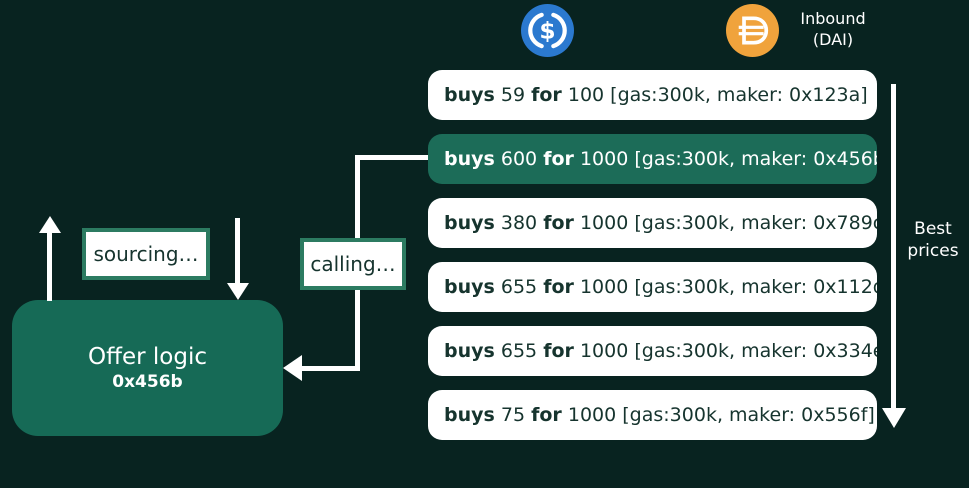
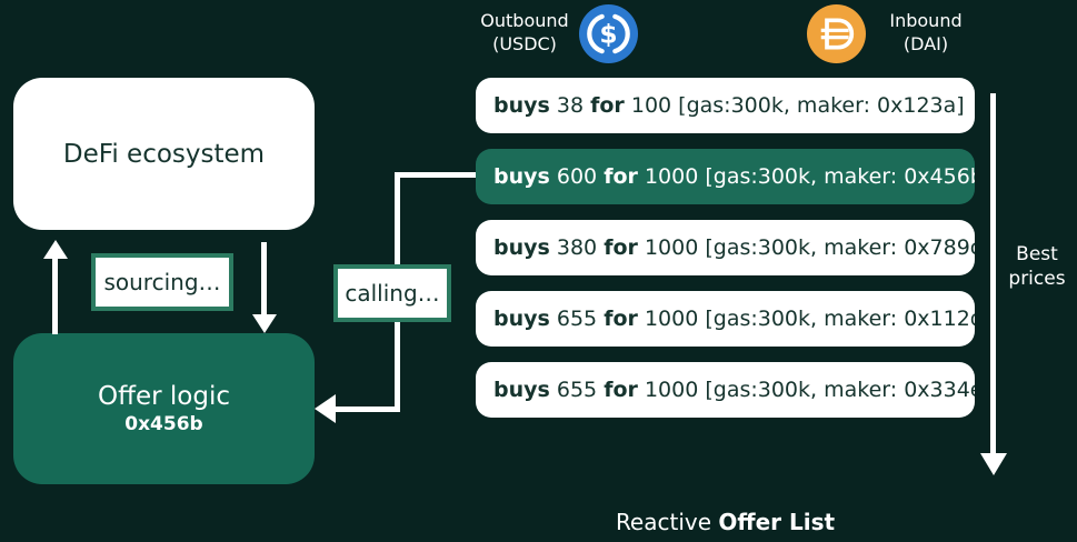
+ Outbound
+ (USDC)
  $
  Inbound
  (DAI)
+ DeFi ecosystem
  sourcing…
  Offer logic
  0x456b
  calling…
- buys 59 for 100 [gas:300k, maker: 0x123a]
+ buys 38 for 100 [gas:300k, maker: 0x123a]
  buys 600 for 1000 [gas:300k, maker: 0x456
  buys 380 for 1000 [gas:300k, maker: 0x789
  buys 655 for 1000 [gas:300k, maker: 0x112
  buys 655 for 1000 [gas:300k, maker: 0x334
- buys 75 for 1000 [gas:300k, maker: 0x556f]
  Best
  prices
+ Reactive Offer List
